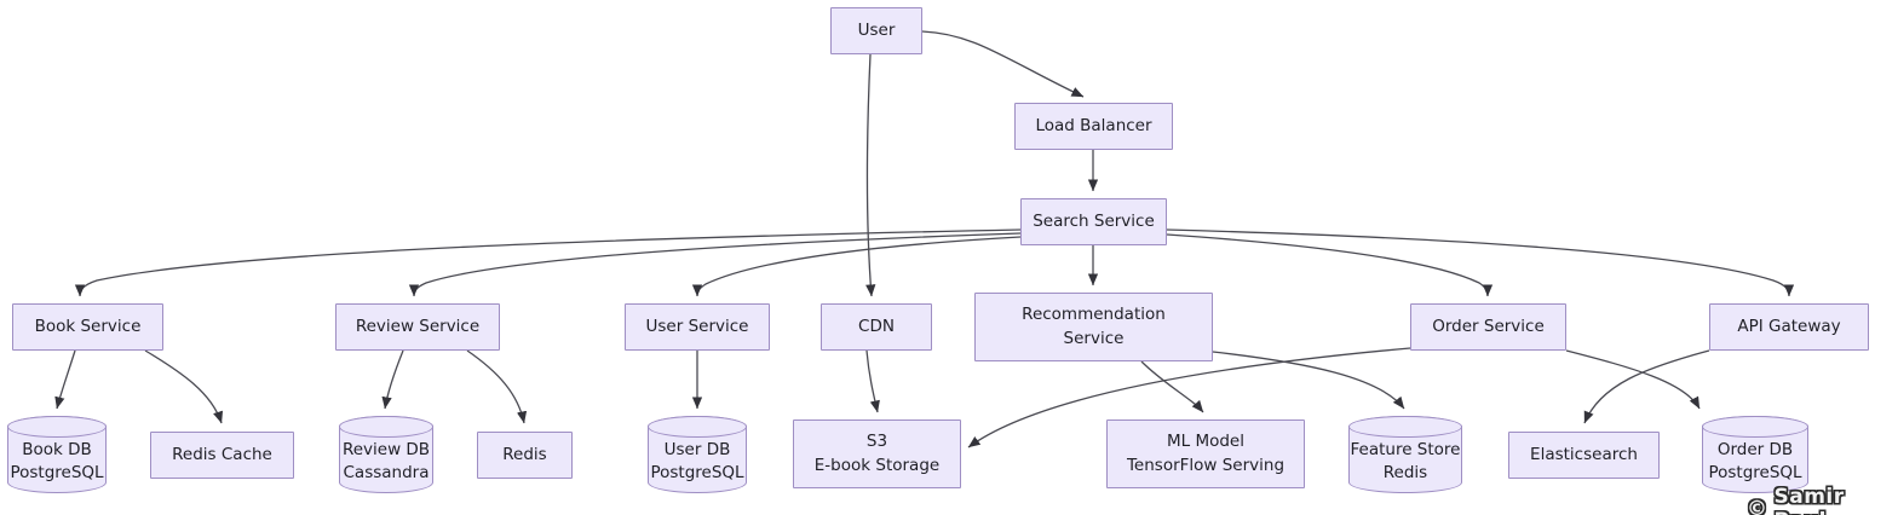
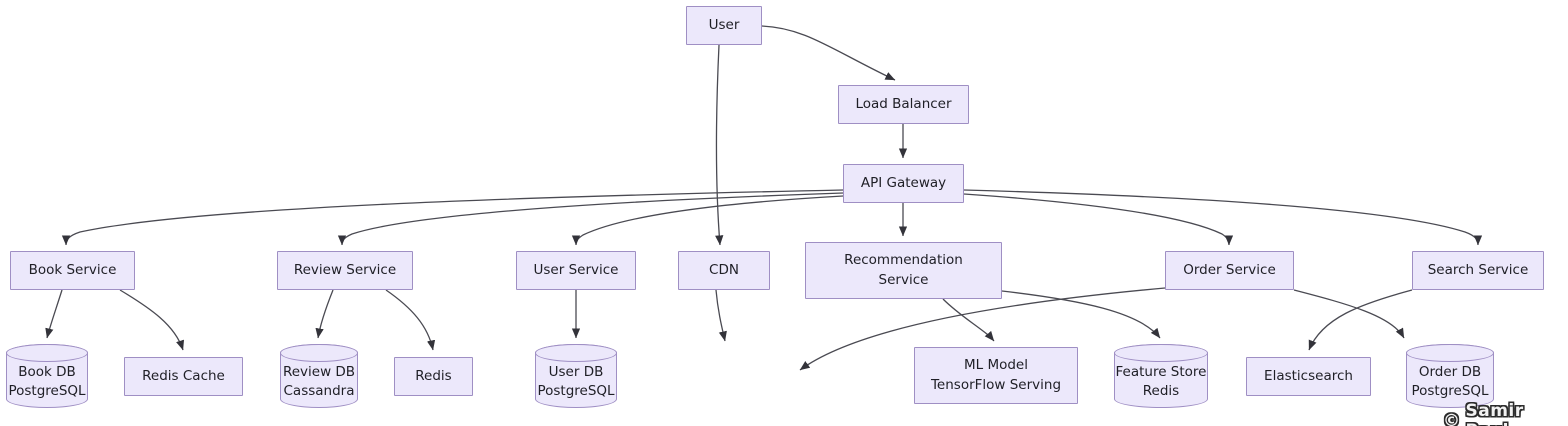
  User
  Load Balancer
- Search Service
+ API Gateway
  Book Service
  Review Service
  User Service
  CDN
  Recommendation
  Service
  Order Service
- API Gateway
+ Search Service
  Book DB
  PostgreSQL
  Redis Cache
  Review DB
  Cassandra
  Redis
  User DB
  PostgreSQL
- S3
- E-book Storage
  ML Model
  TensorFlow Serving
  Feature Store
  Redis
  Elasticsearch
  Order DB
  PostgreSQL
  ©
